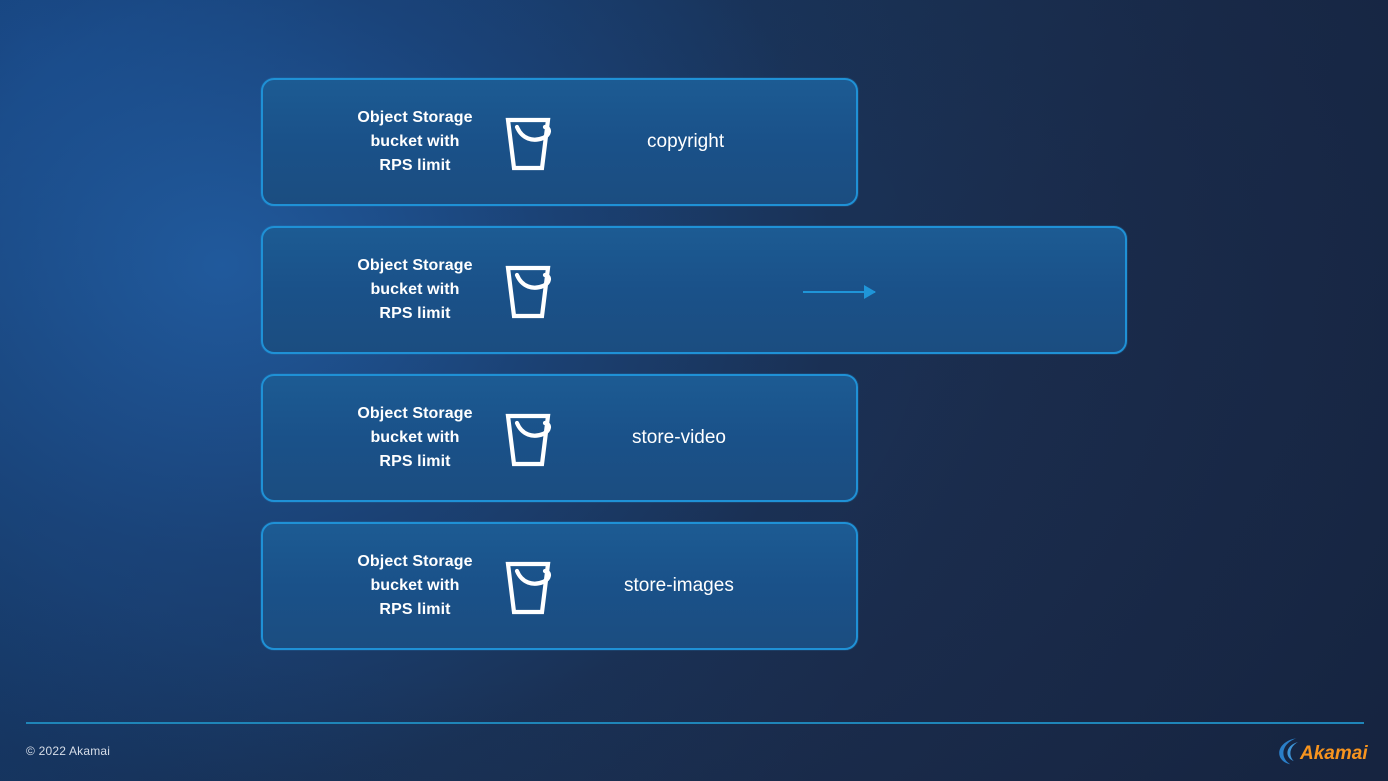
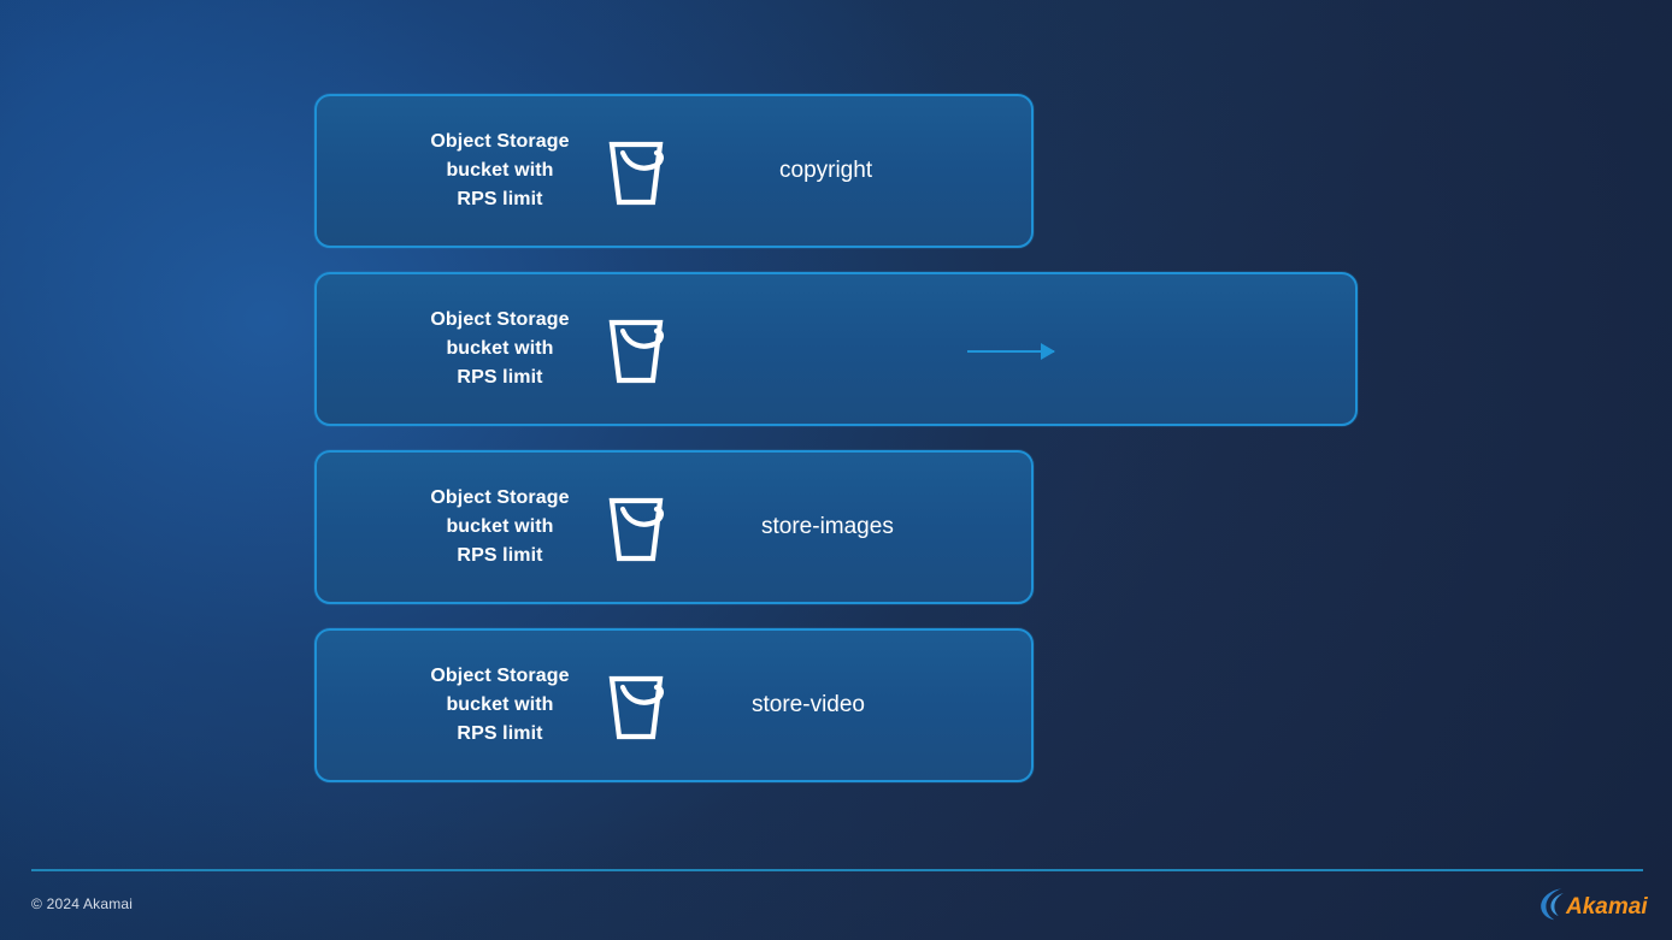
  Object Storage
  bucket with
  RPS limit
  copyright
  Object Storage
  bucket with
  RPS limit
  Object Storage
  bucket with
  RPS limit
- store-video
+ store-images
  Object Storage
  bucket with
  RPS limit
- store-images
+ store-video
- © 2022 Akamai
+ © 2024 Akamai
  Akamai
